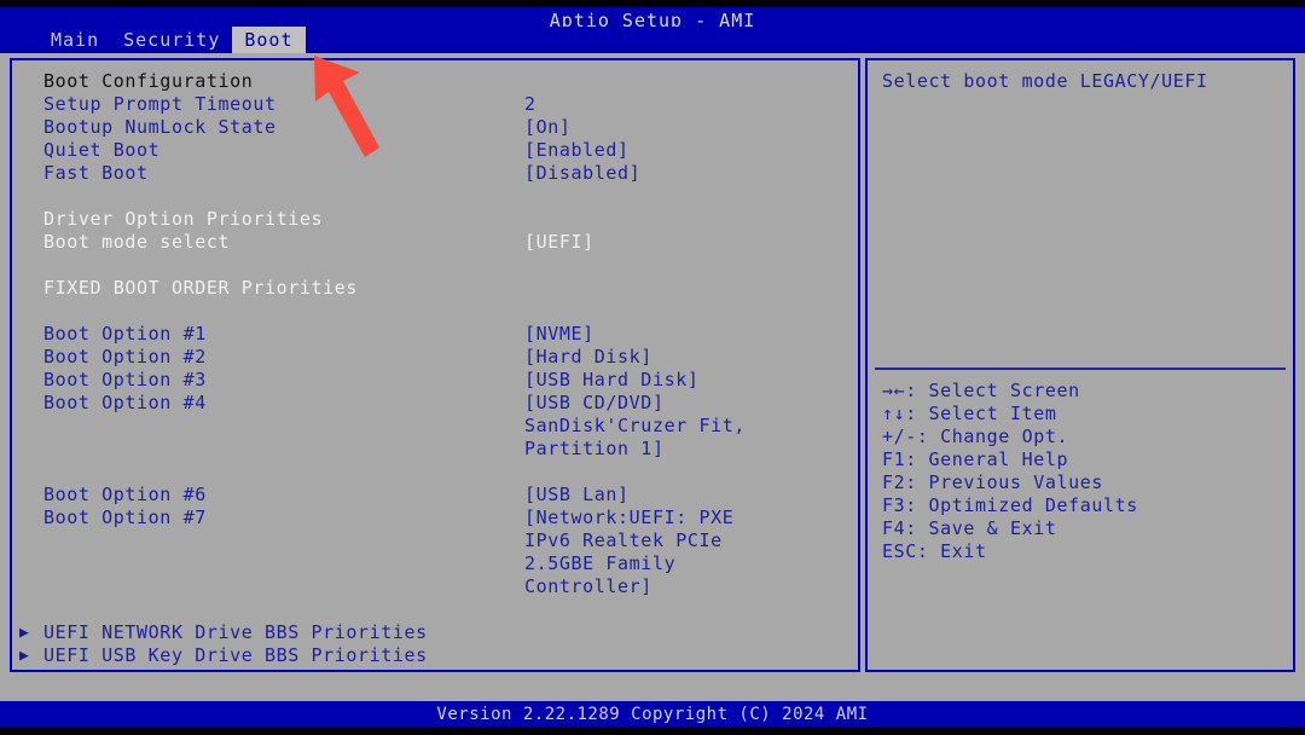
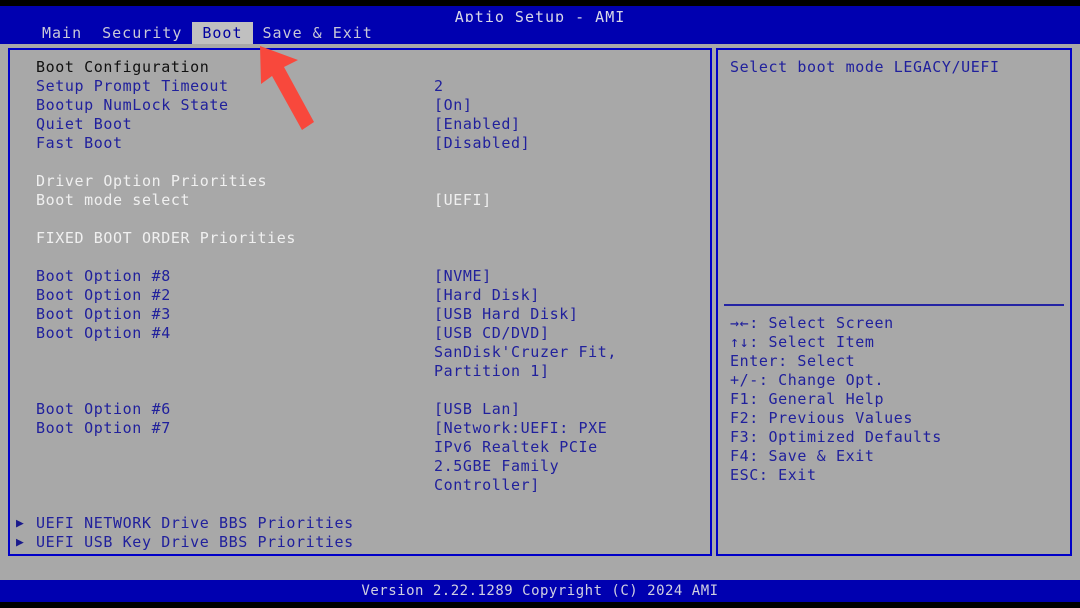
  Aptio Setup - AMI
  Main
  Security
  Boot
+ Save & Exit
  Boot Configuration
  Setup Prompt Timeout
  2
  Bootup NumLock State
  [On]
  Quiet Boot
  [Enabled]
  Fast Boot
  [Disabled]
  Driver Option Priorities
  Boot mode select
  [UEFI]
  FIXED BOOT ORDER Priorities
- Boot Option #1
+ Boot Option #8
  [NVME]
  Boot Option #2
  [Hard Disk]
  Boot Option #3
  [USB Hard Disk]
  Boot Option #4
  [USB CD/DVD]
  SanDisk'Cruzer Fit,
  Partition 1]
  Boot Option #6
  [USB Lan]
  Boot Option #7
  [Network:UEFI: PXE
  IPv6 Realtek PCIe
  2.5GBE Family
  Controller]
  ▶
  UEFI NETWORK Drive BBS Priorities
  ▶
  UEFI USB Key Drive BBS Priorities
  Select boot mode LEGACY/UEFI
  →←: Select Screen
  ↑↓: Select Item
+ Enter: Select
  +/-: Change Opt.
  F1: General Help
  F2: Previous Values
  F3: Optimized Defaults
  F4: Save & Exit
  ESC: Exit
  Version 2.22.1289 Copyright (C) 2024 AMI
